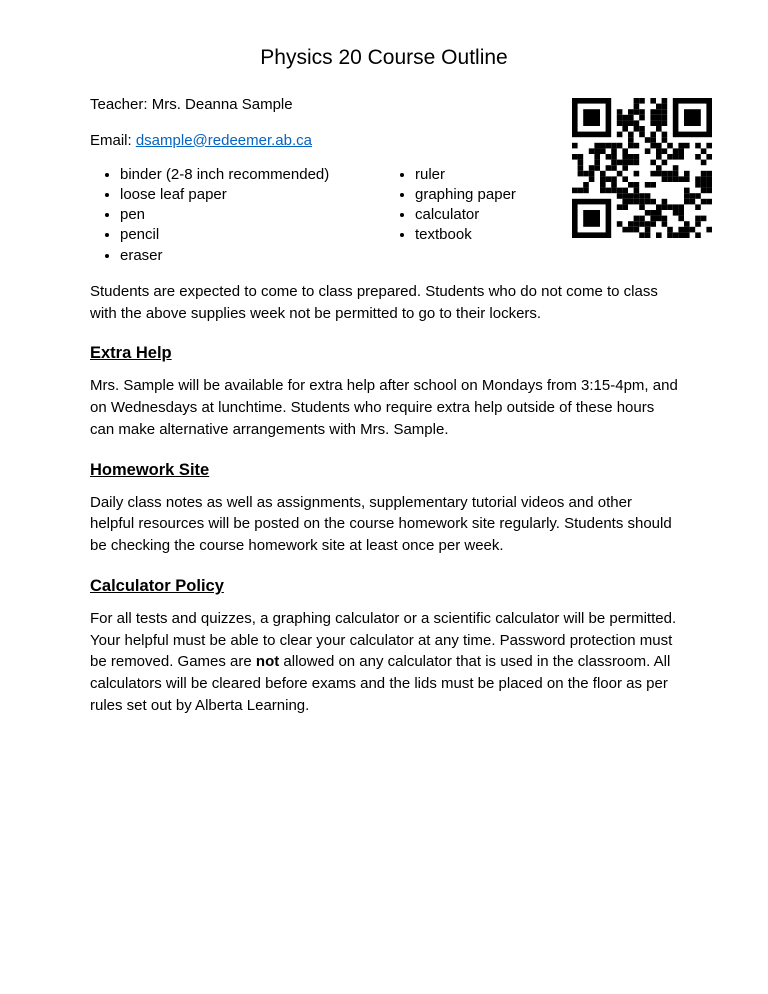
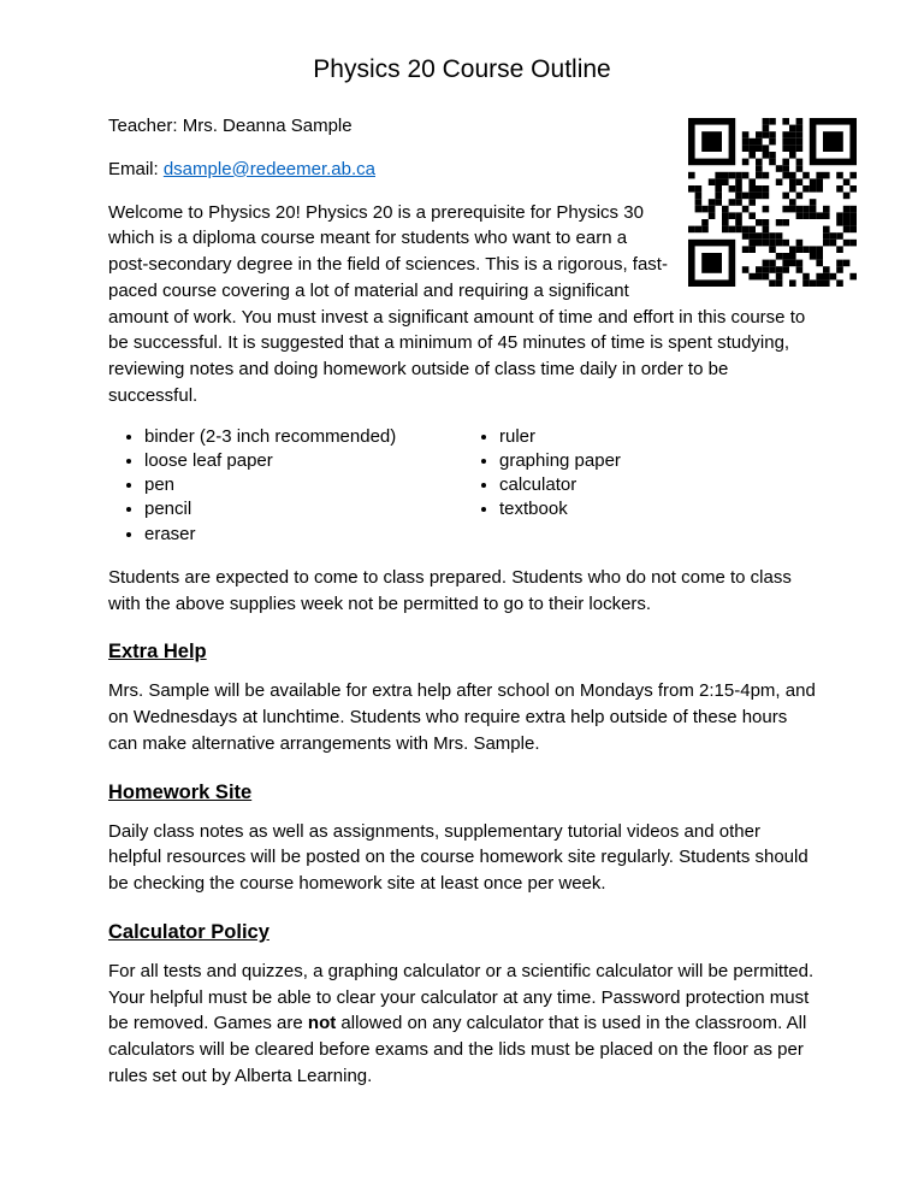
  Physics 20 Course Outline
  Teacher: Mrs. Deanna Sample
  Email: dsample@redeemer.ab.ca
+ Welcome to Physics 20! Physics 20 is a prerequisite for Physics 30 which is a diploma course meant for students who want to earn a post-secondary degree in the field of sciences. This is a rigorous, fast-paced course covering a lot of material and requiring a significant amount of work. You must invest a significant amount of time and effort in this course to be successful. It is suggested that a minimum of 45 minutes of time is spent studying, reviewing notes and doing homework outside of class time daily in order to be successful.
- binder (2-8 inch recommended)
+ binder (2-3 inch recommended)
  loose leaf paper
  pen
  pencil
  eraser
  ruler
  graphing paper
  calculator
  textbook
  Students are expected to come to class prepared. Students who do not come to class with the above supplies week not be permitted to go to their lockers.
  Extra Help
- Mrs. Sample will be available for extra help after school on Mondays from 3:15-4pm, and on Wednesdays at lunchtime. Students who require extra help outside of these hours can make alternative arrangements with Mrs. Sample.
+ Mrs. Sample will be available for extra help after school on Mondays from 2:15-4pm, and on Wednesdays at lunchtime. Students who require extra help outside of these hours can make alternative arrangements with Mrs. Sample.
  Homework Site
  Daily class notes as well as assignments, supplementary tutorial videos and other helpful resources will be posted on the course homework site regularly. Students should be checking the course homework site at least once per week.
  Calculator Policy
  For all tests and quizzes, a graphing calculator or a scientific calculator will be permitted. Your helpful must be able to clear your calculator at any time. Password protection must be removed. Games are not allowed on any calculator that is used in the classroom. All calculators will be cleared before exams and the lids must be placed on the floor as per rules set out by Alberta Learning.
